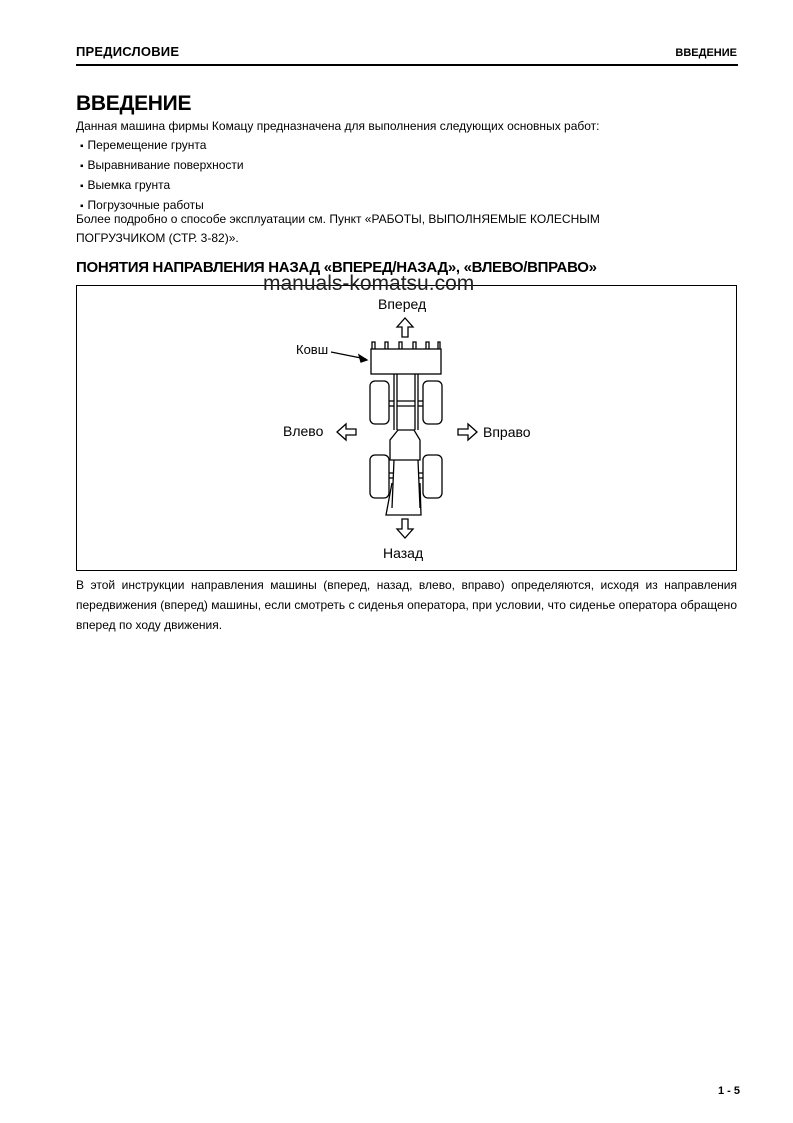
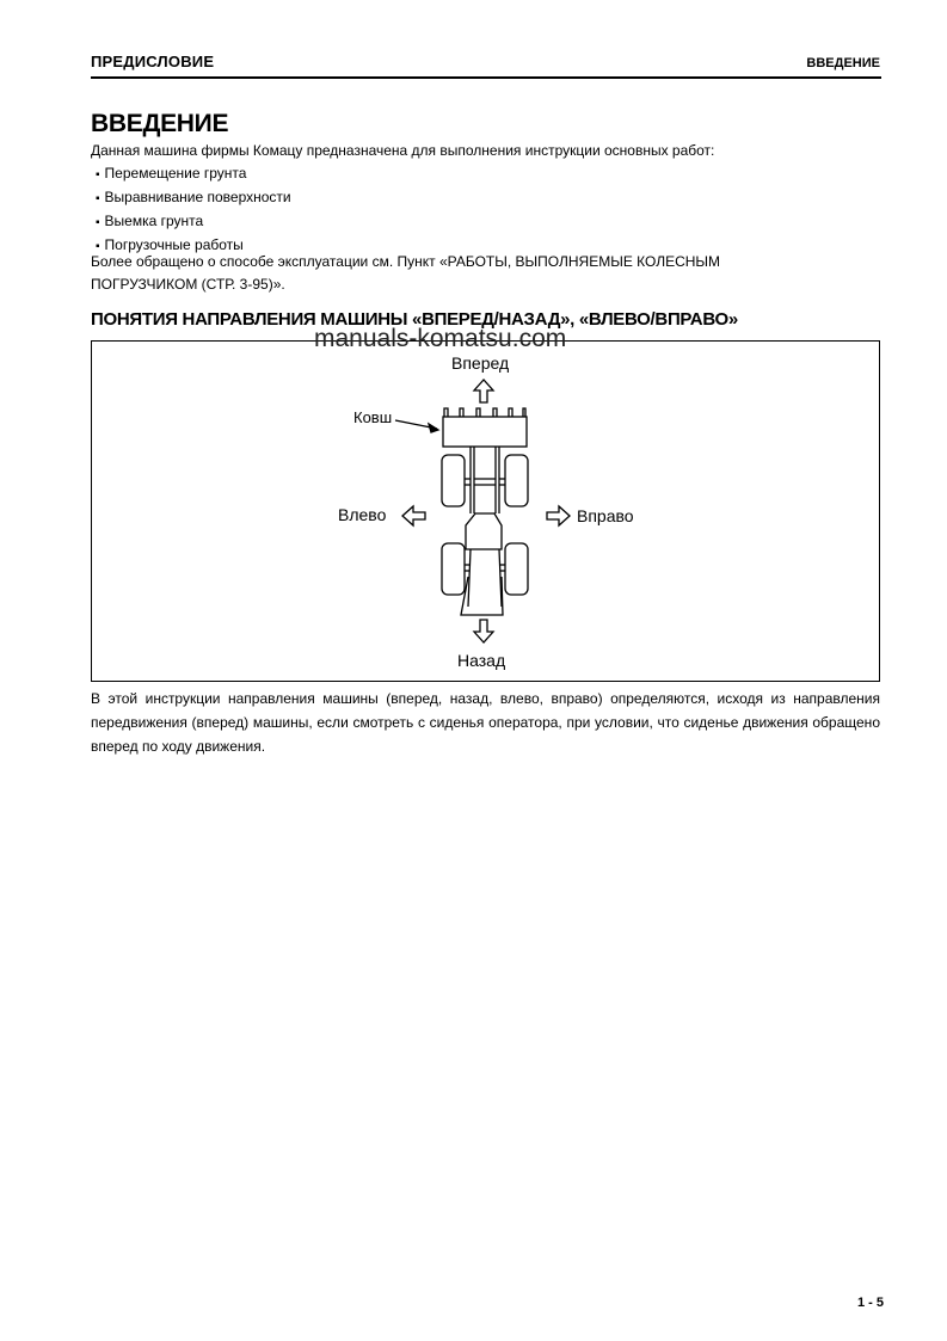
  ПРЕДИСЛОВИЕ
  ВВЕДЕНИЕ
  ВВЕДЕНИЕ
- Данная машина фирмы Комацу предназначена для выполнения следующих основных работ:
+ Данная машина фирмы Комацу предназначена для выполнения инструкции основных работ:
  Перемещение грунта
  Выравнивание поверхности
  Выемка грунта
  Погрузочные работы
- Более подробно о способе эксплуатации см. Пункт «РАБОТЫ, ВЫПОЛНЯЕМЫЕ КОЛЕСНЫМ
+ Более обращено о способе эксплуатации см. Пункт «РАБОТЫ, ВЫПОЛНЯЕМЫЕ КОЛЕСНЫМ
- ПОГРУЗЧИКОМ (СТР. 3-82)».
+ ПОГРУЗЧИКОМ (СТР. 3-95)».
- ПОНЯТИЯ НАПРАВЛЕНИЯ НАЗАД «ВПЕРЕД/НАЗАД», «ВЛЕВО/ВПРАВО»
+ ПОНЯТИЯ НАПРАВЛЕНИЯ МАШИНЫ «ВПЕРЕД/НАЗАД», «ВЛЕВО/ВПРАВО»
  Вперед
  Ковш
  Влево
  Вправо
  Назад
  manuals-komatsu.com
- В этой инструкции направления машины (вперед, назад, влево, вправо) определяются, исходя из направления передвижения (вперед) машины, если смотреть с сиденья оператора, при условии, что сиденье оператора обращено вперед по ходу движения.
+ В этой инструкции направления машины (вперед, назад, влево, вправо) определяются, исходя из направления передвижения (вперед) машины, если смотреть с сиденья оператора, при условии, что сиденье движения обращено вперед по ходу движения.
  1 - 5
